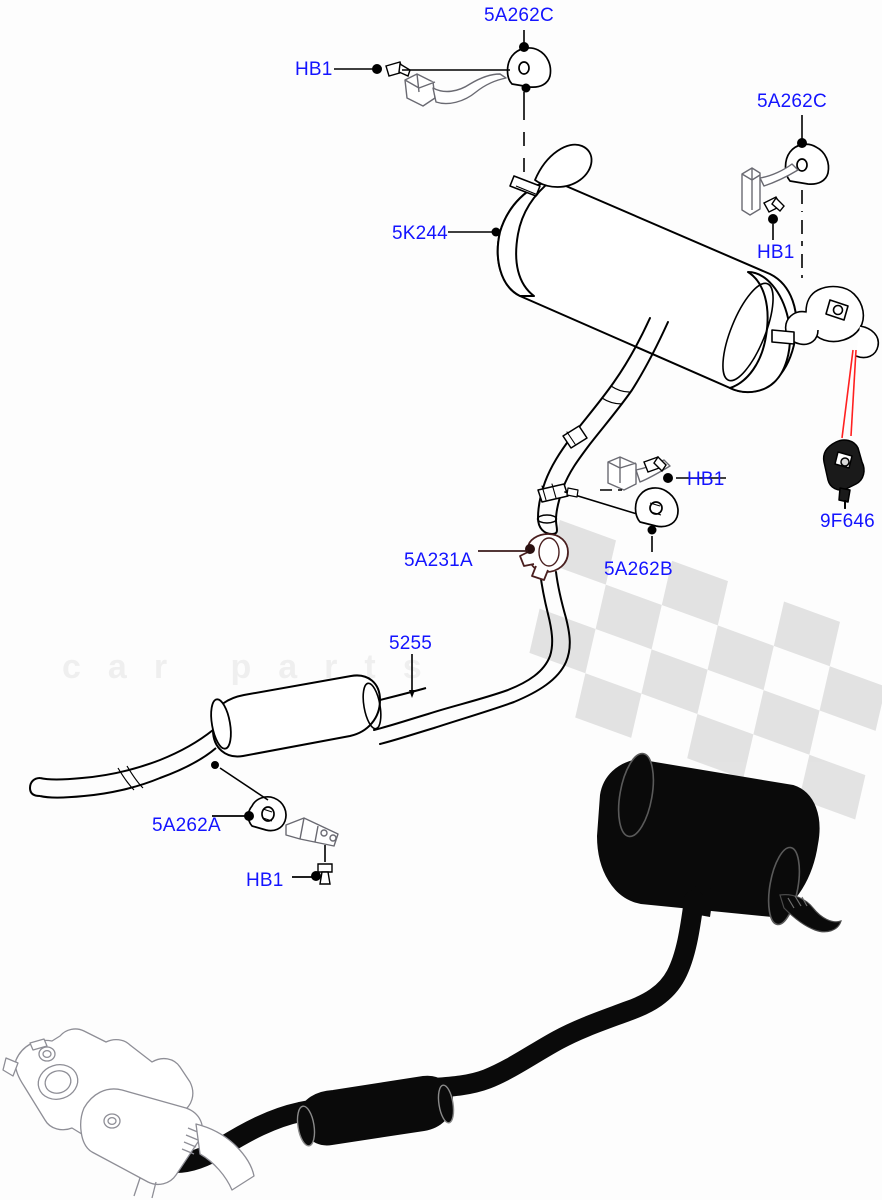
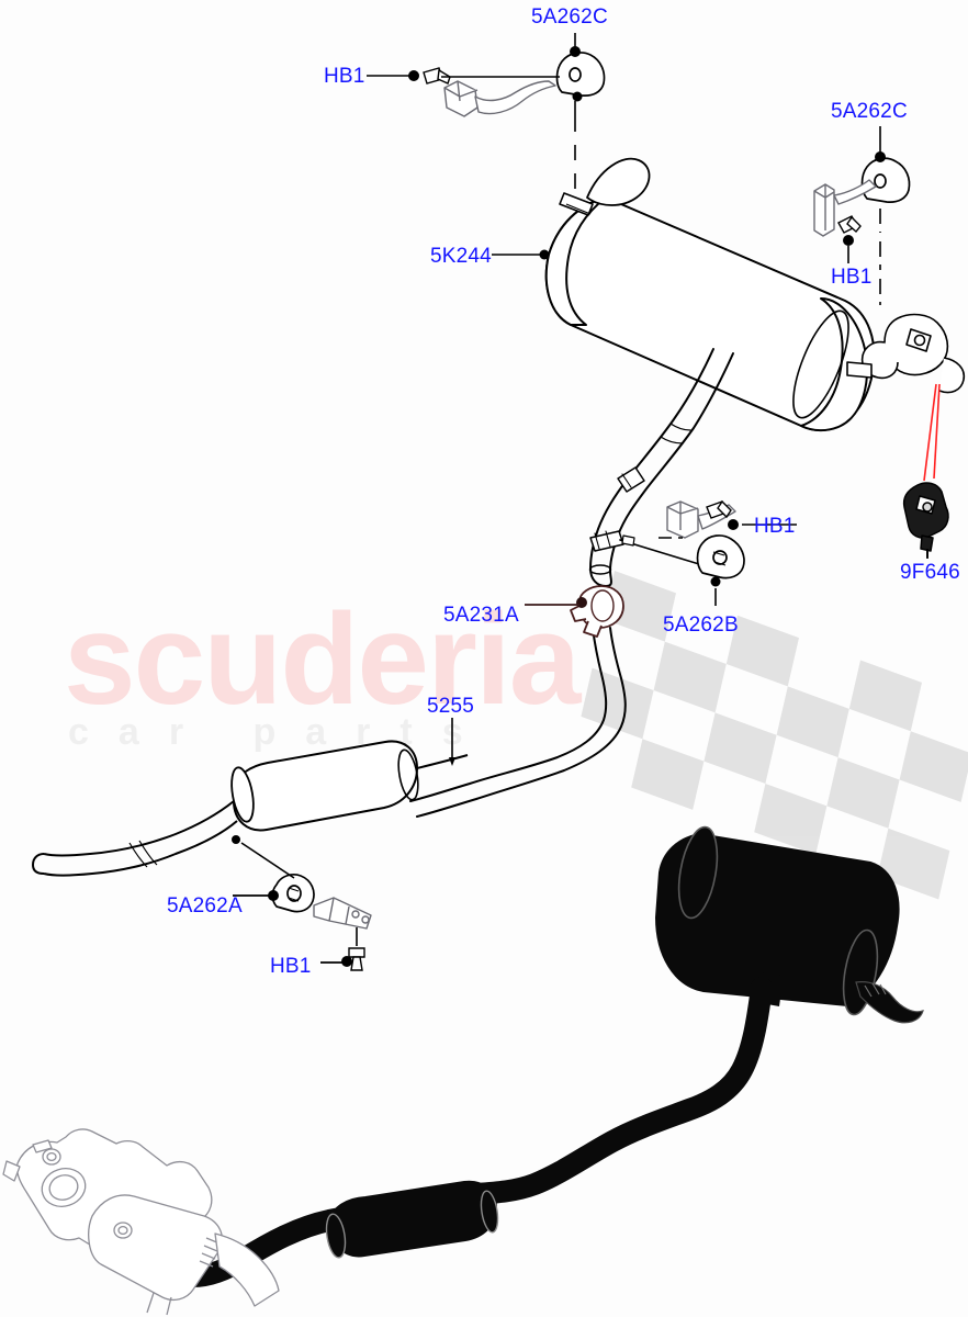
+ scuderia
  car parts
  5A262C
  HB1
  5A262C
  5K244
  HB1
  HB1
  9F646
  5A231A
  5A262B
  5255
  5A262A
  HB1
